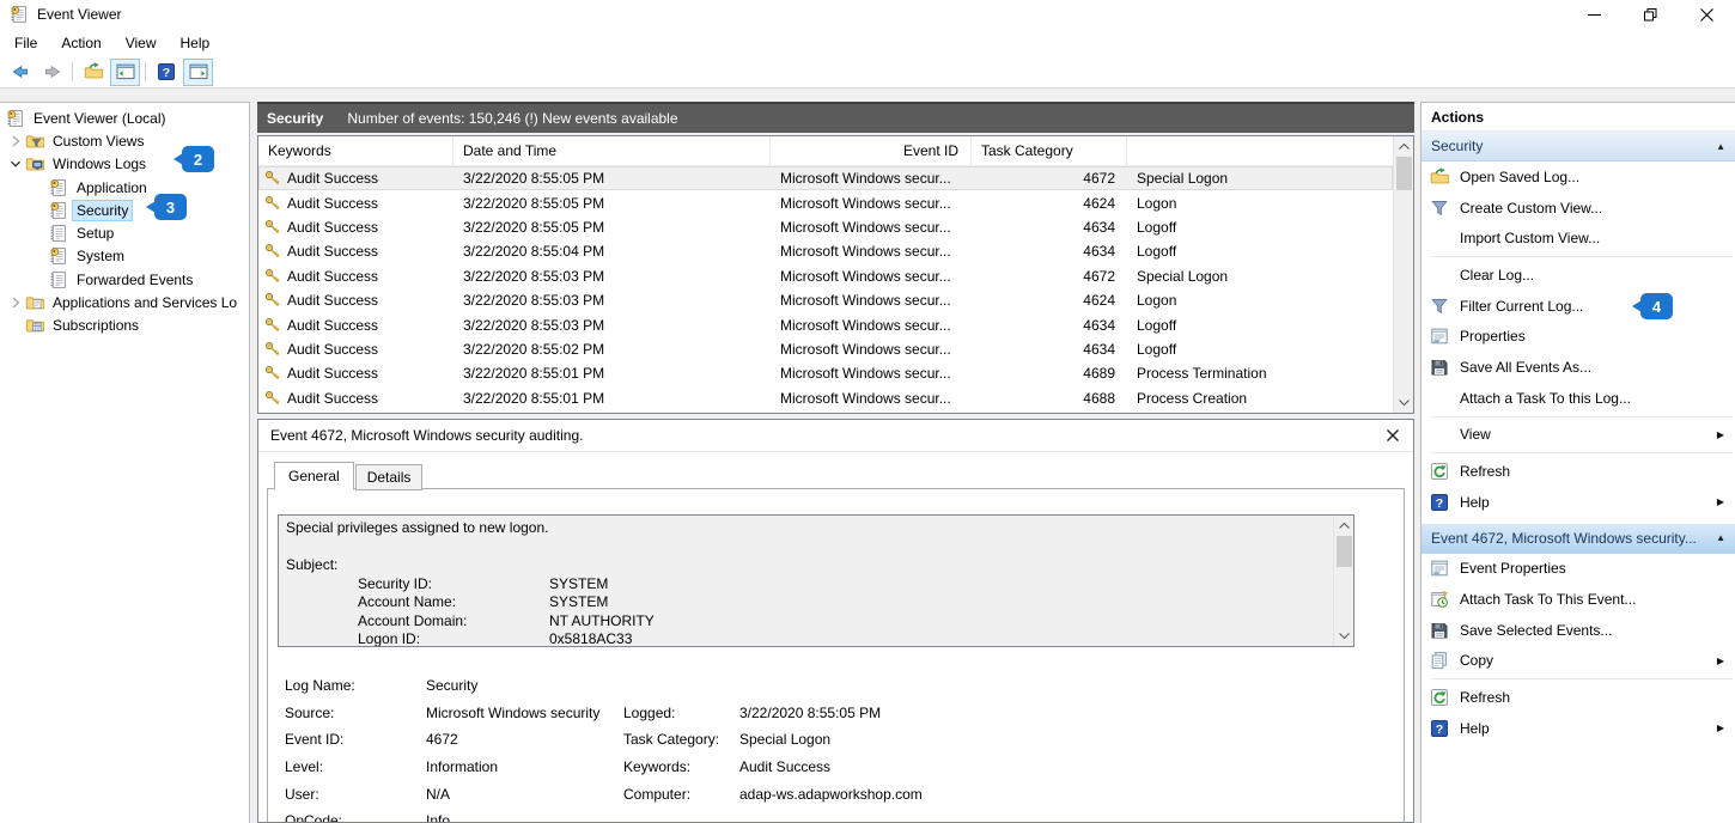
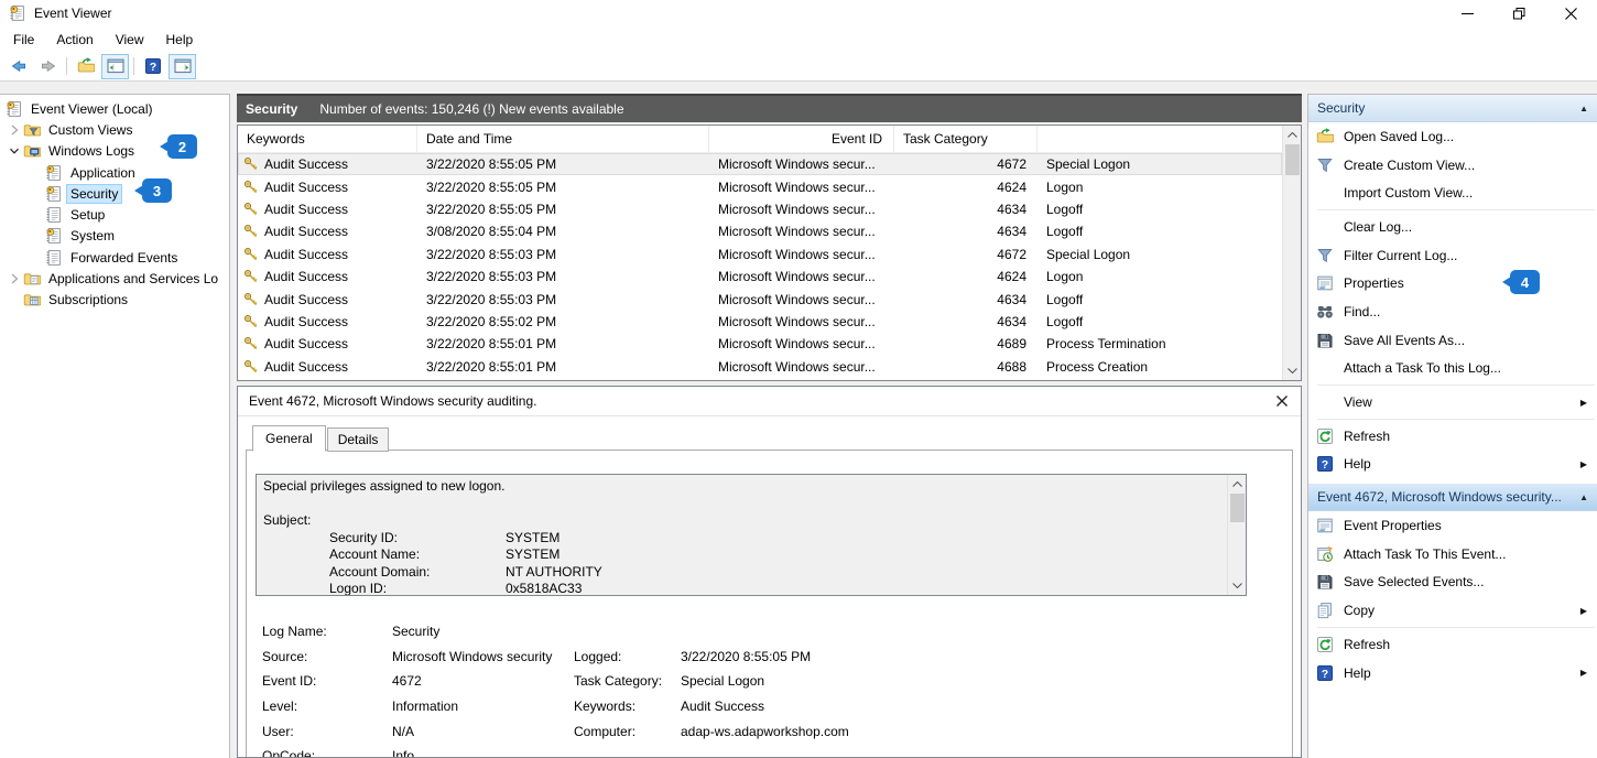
  Event Viewer
  File
  Action
  View
  Help
  Event Viewer (Local)
  Custom Views
  Windows Logs
  Application
  Security
  Setup
  System
  Forwarded Events
  Applications and Services Lo
  Subscriptions
  Security
  Number of events: 150,246 (!) New events available
  Keywords
  Date and Time
  Event ID
  Task Category
  Audit Success
  3/22/2020 8:55:05 PM
  Microsoft Windows secur...
  4672
  Special Logon
  Audit Success
  3/22/2020 8:55:05 PM
  Microsoft Windows secur...
  4624
  Logon
  Audit Success
  3/22/2020 8:55:05 PM
  Microsoft Windows secur...
  4634
  Logoff
  Audit Success
- 3/22/2020 8:55:04 PM
+ 3/08/2020 8:55:04 PM
  Microsoft Windows secur...
  4634
  Logoff
  Audit Success
  3/22/2020 8:55:03 PM
  Microsoft Windows secur...
  4672
  Special Logon
  Audit Success
  3/22/2020 8:55:03 PM
  Microsoft Windows secur...
  4624
  Logon
  Audit Success
  3/22/2020 8:55:03 PM
  Microsoft Windows secur...
  4634
  Logoff
  Audit Success
  3/22/2020 8:55:02 PM
  Microsoft Windows secur...
  4634
  Logoff
  Audit Success
  3/22/2020 8:55:01 PM
  Microsoft Windows secur...
  4689
  Process Termination
  Audit Success
  3/22/2020 8:55:01 PM
  Microsoft Windows secur...
  4688
  Process Creation
  Event 4672, Microsoft Windows security auditing.
  General
  Details
  Special privileges assigned to new logon.
  Subject:
  Security ID: SYSTEM
  Account Name: SYSTEM
  Account Domain: NT AUTHORITY
  Logon ID: 0x5818AC33
  Log Name:
  Security
  Source:
  Microsoft Windows security
  Logged:
  3/22/2020 8:55:05 PM
  Event ID:
  4672
  Task Category:
  Special Logon
  Level:
  Information
  Keywords:
  Audit Success
  User:
  N/A
  Computer:
  adap-ws.adapworkshop.com
  OpCode:
  Info
- Actions
  Security
  ▲
  Open Saved Log...
  Create Custom View...
  Import Custom View...
  Clear Log...
  Filter Current Log...
  Properties
+ Find...
  Save All Events As...
  Attach a Task To this Log...
  View
  ▶
  Refresh
  Help
  ▶
  Event 4672, Microsoft Windows security...
  ▲
  Event Properties
  Attach Task To This Event...
  Save Selected Events...
  Copy
  ▶
  Refresh
  Help
  ▶
  2
  3
  4
